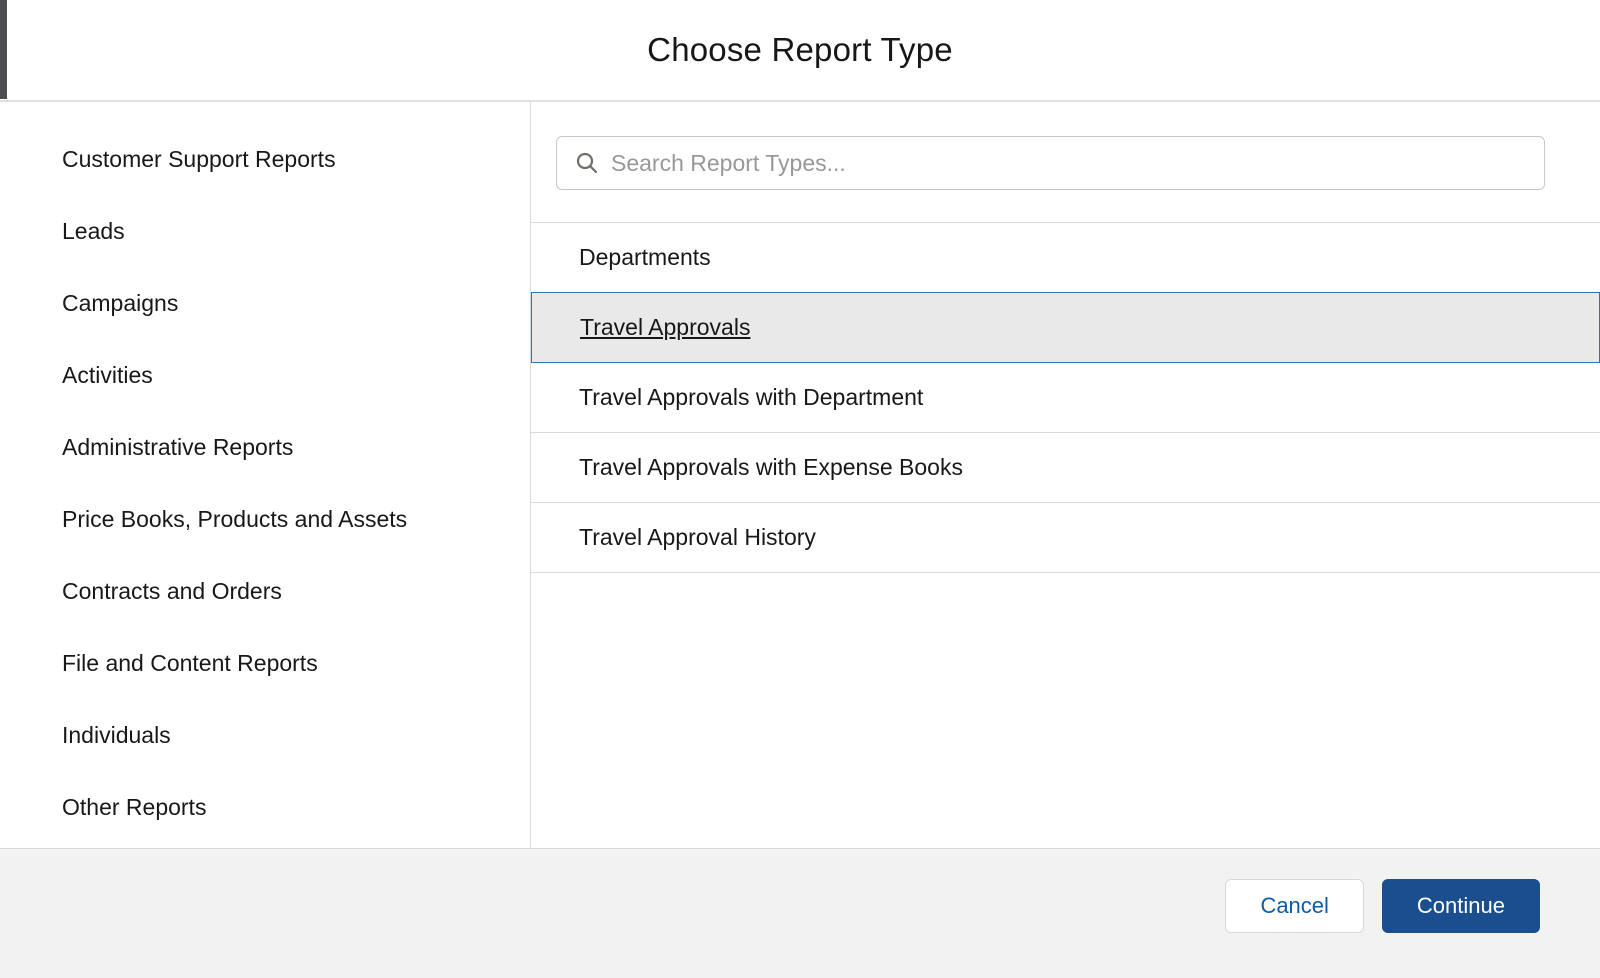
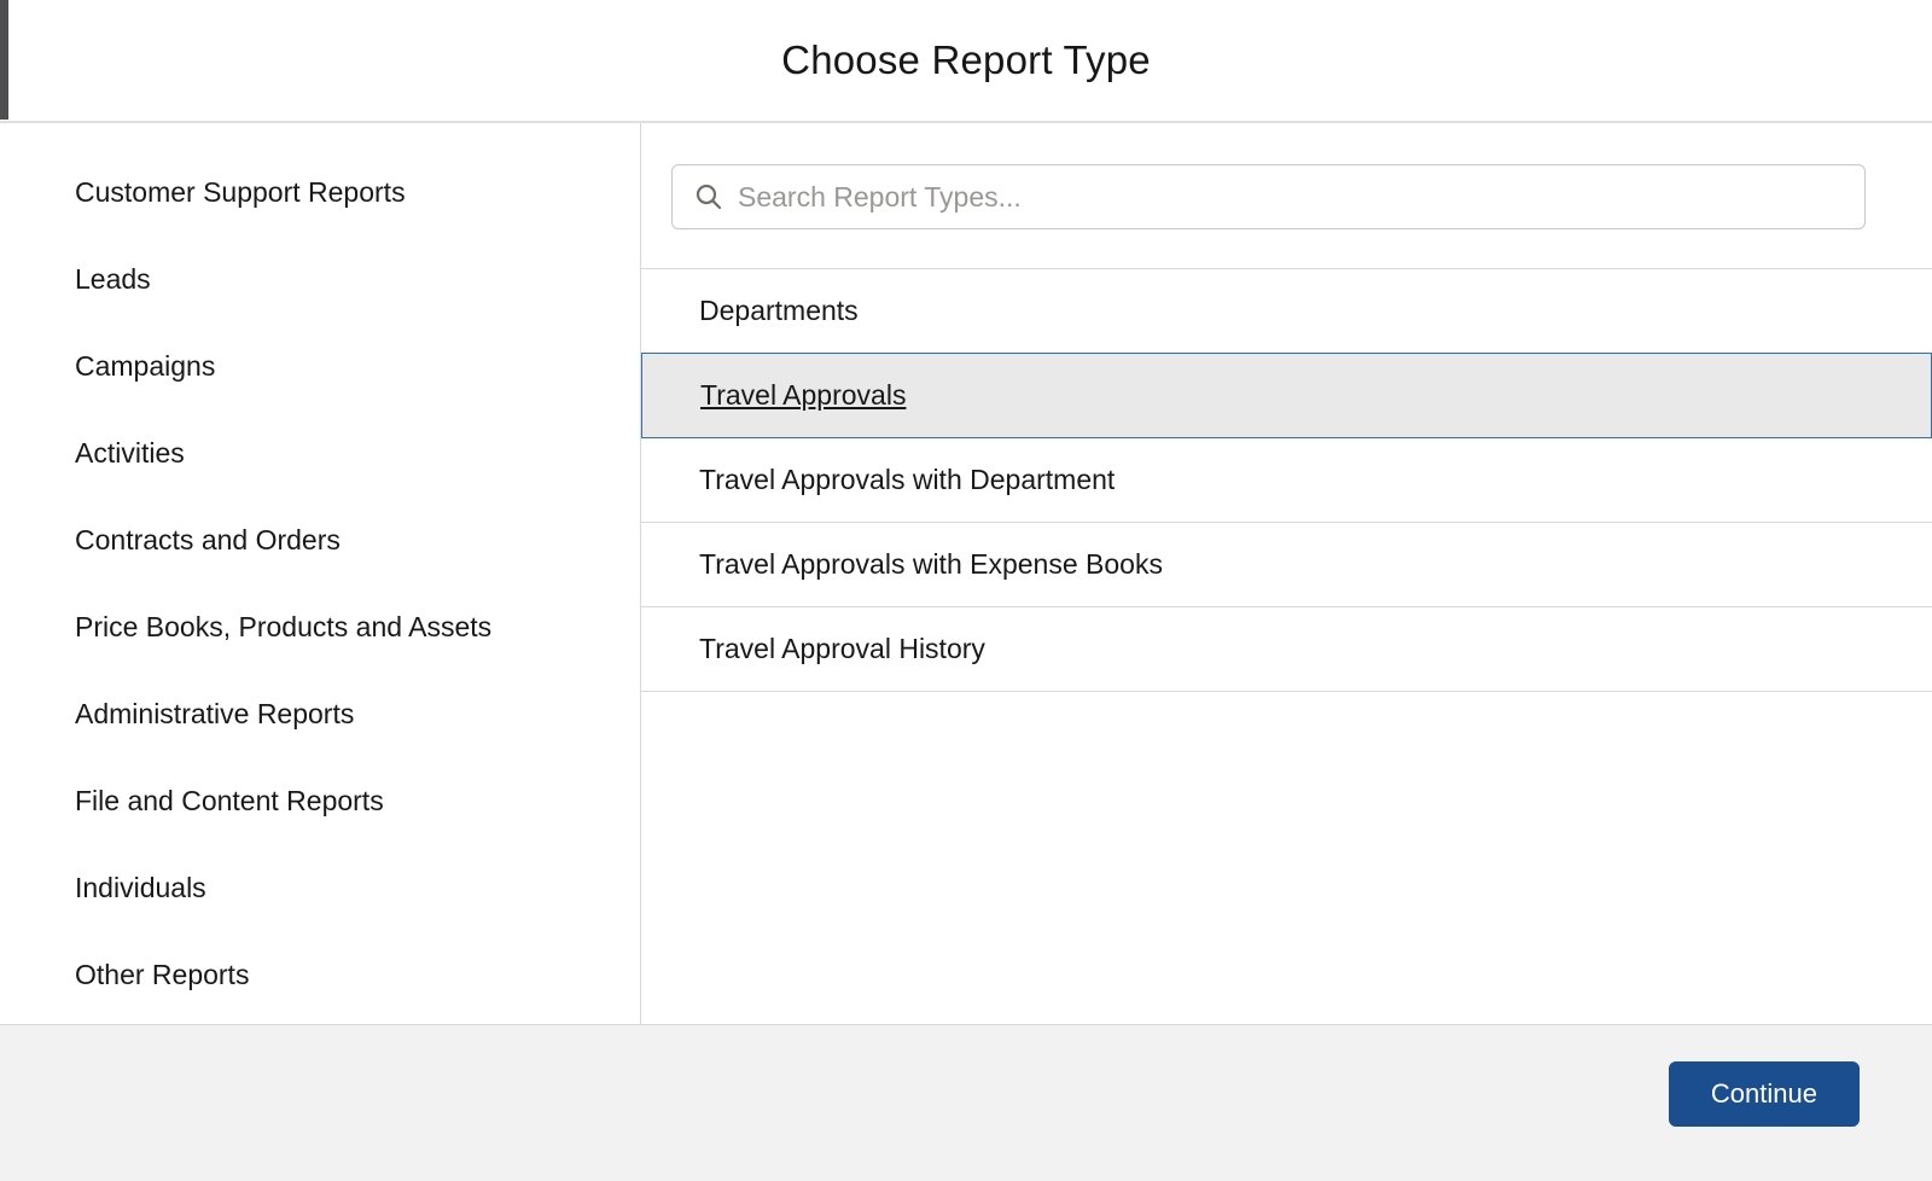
  Choose Report Type
  Customer Support Reports
  Leads
  Campaigns
  Activities
- Administrative Reports
+ Contracts and Orders
  Price Books, Products and Assets
- Contracts and Orders
+ Administrative Reports
  File and Content Reports
  Individuals
  Other Reports
  Search Report Types...
  Departments
  Travel Approvals
  Travel Approvals with Department
  Travel Approvals with Expense Books
  Travel Approval History
- Cancel
  Continue
